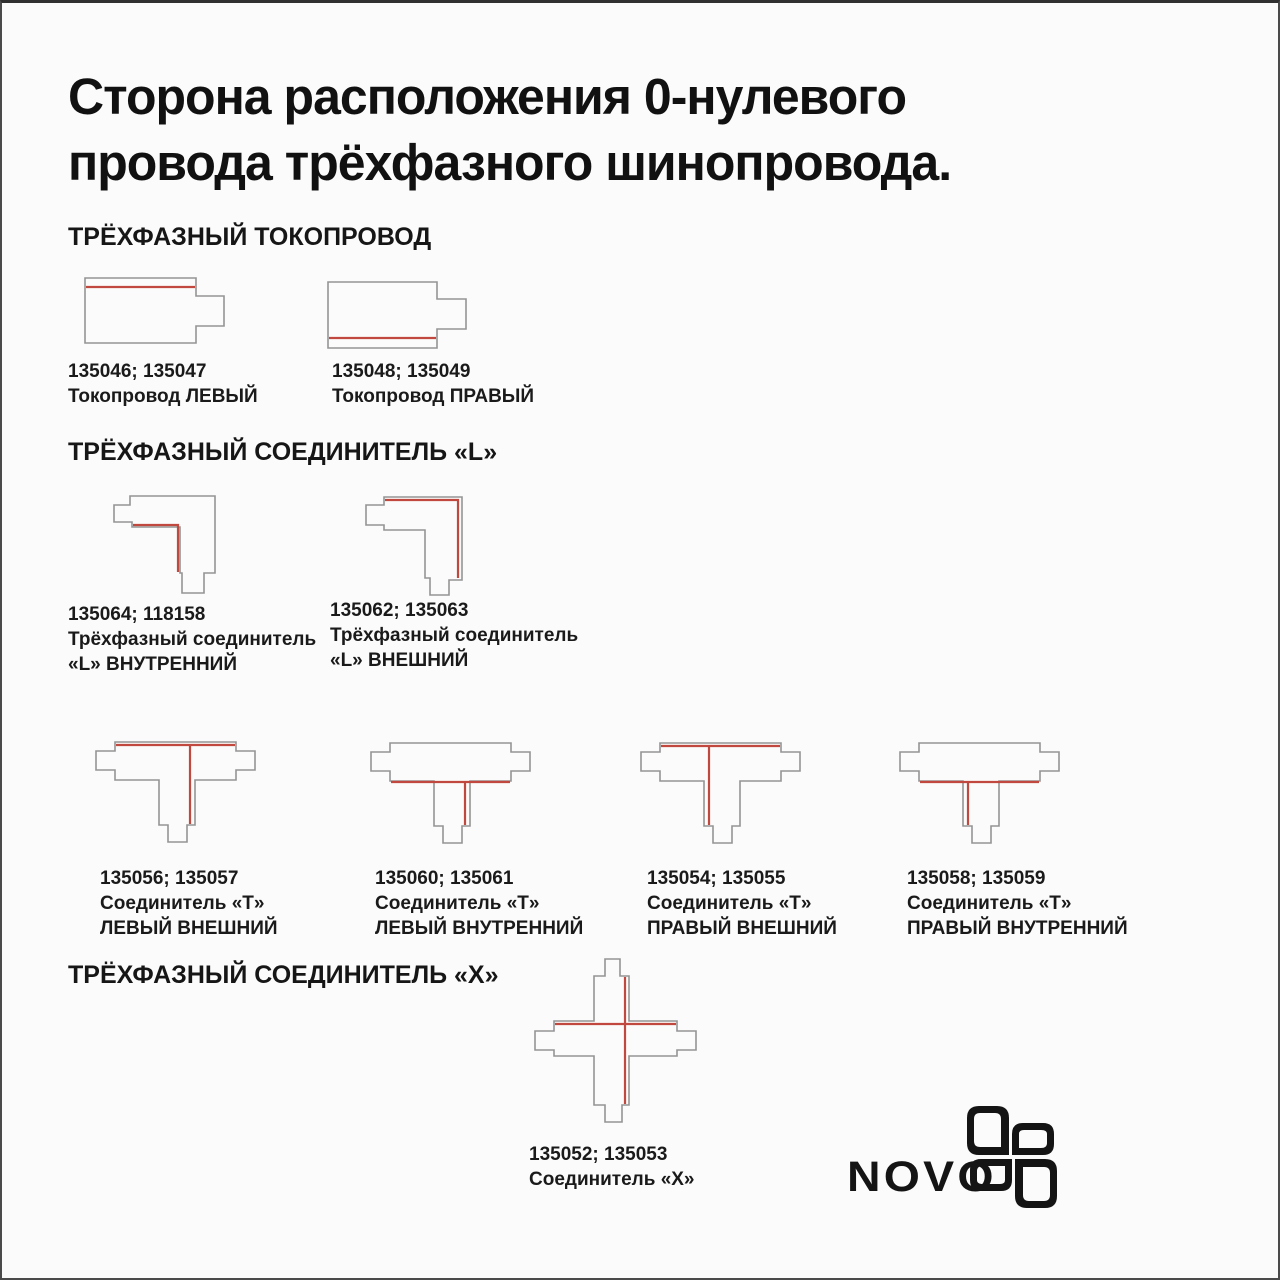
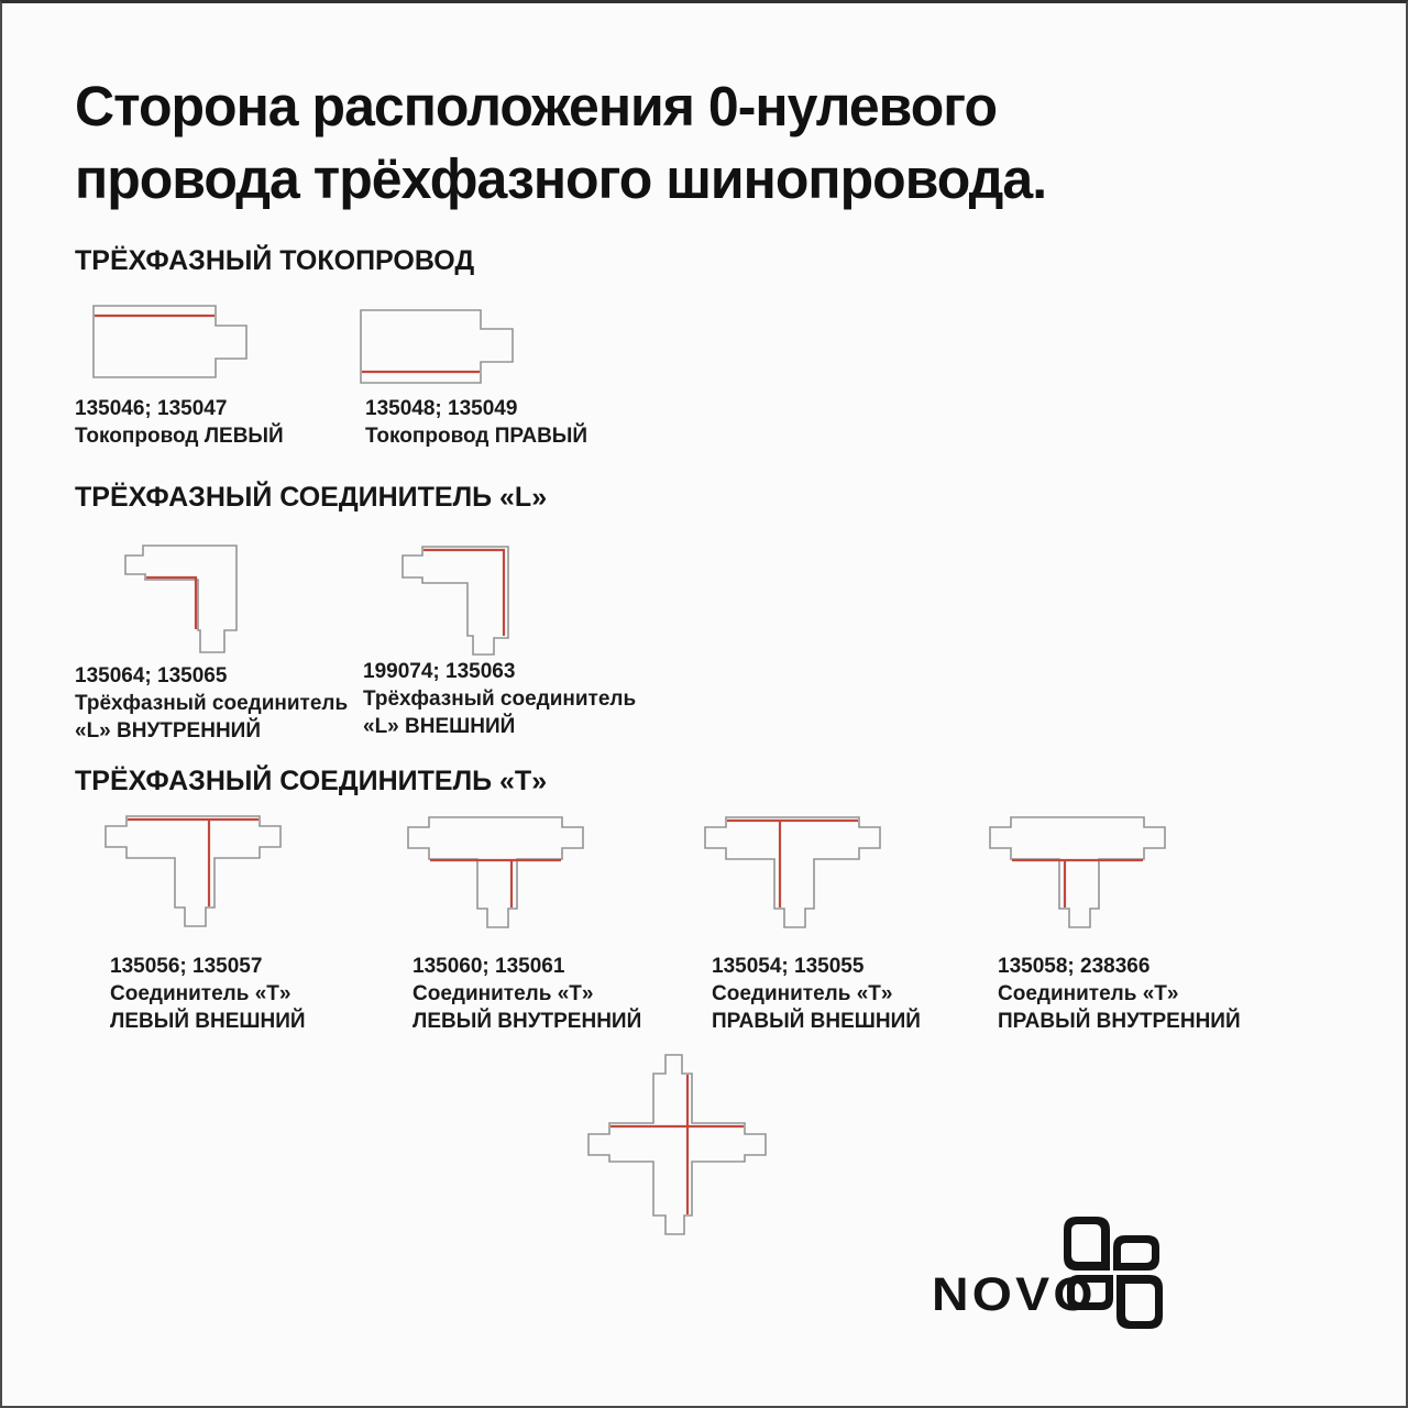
  Сторона расположения 0-нулевого
  провода трёхфазного шинопровода.
  ТРЁХФАЗНЫЙ ТОКОПРОВОД
  135046; 135047
  Токопровод ЛЕВЫЙ
  135048; 135049
  Токопровод ПРАВЫЙ
  ТРЁХФАЗНЫЙ СОЕДИНИТЕЛЬ «L»
- 135064; 118158
+ 135064; 135065
  Трёхфазный соединитель
  «L» ВНУТРЕННИЙ
- 135062; 135063
+ 199074; 135063
  Трёхфазный соединитель
  «L» ВНЕШНИЙ
+ ТРЁХФАЗНЫЙ СОЕДИНИТЕЛЬ «Т»
  135056; 135057
  Соединитель «Т»
  ЛЕВЫЙ ВНЕШНИЙ
  135060; 135061
  Соединитель «Т»
  ЛЕВЫЙ ВНУТРЕННИЙ
  135054; 135055
  Соединитель «Т»
  ПРАВЫЙ ВНЕШНИЙ
- 135058; 135059
+ 135058; 238366
  Соединитель «Т»
  ПРАВЫЙ ВНУТРЕННИЙ
- ТРЁХФАЗНЫЙ СОЕДИНИТЕЛЬ «Х»
- 135052; 135053
- Соединитель «Х»
  NOVO
